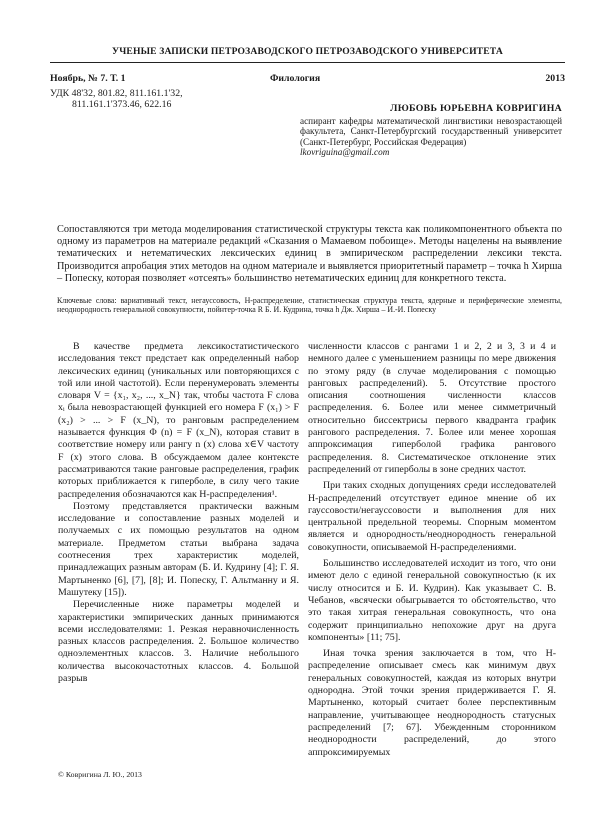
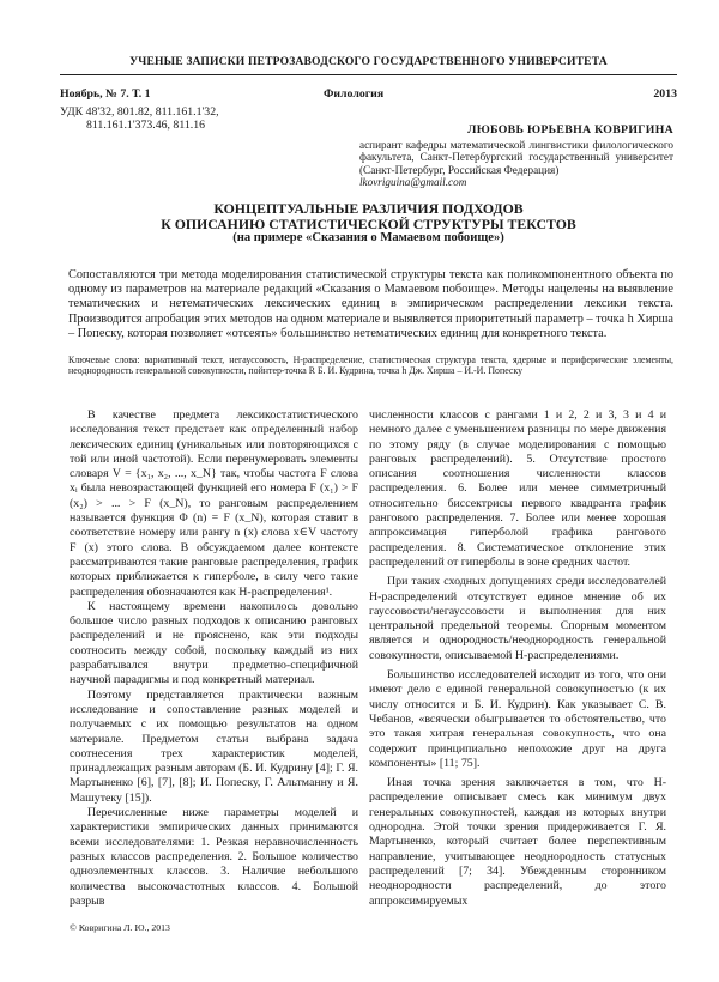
- УЧЕНЫЕ ЗАПИСКИ ПЕТРОЗАВОДСКОГО ПЕТРОЗАВОДСКОГО УНИВЕРСИТЕТА
+ УЧЕНЫЕ ЗАПИСКИ ПЕТРОЗАВОДСКОГО ГОСУДАРСТВЕННОГО УНИВЕРСИТЕТА
  Ноябрь, № 7. Т. 1
  Филология
  2013
  УДК 48'32, 801.82, 811.161.1'32,
- 811.161.1'373.46, 622.16
+ 811.161.1'373.46, 811.16
  ЛЮБОВЬ ЮРЬЕВНА КОВРИГИНА
- аспирант кафедры математической лингвистики невозрастающей факультета, Санкт-Петербургский государственный университет (Санкт-Петербург, Российская Федерация)
+ аспирант кафедры математической лингвистики филологического факультета, Санкт-Петербургский государственный университет (Санкт-Петербург, Российская Федерация)
  lkovriguina@gmail.com
+ КОНЦЕПТУАЛЬНЫЕ РАЗЛИЧИЯ ПОДХОДОВ
+ К ОПИСАНИЮ СТАТИСТИЧЕСКОЙ СТРУКТУРЫ ТЕКСТОВ
+ (на примере «Сказания о Мамаевом побоище»)
  Сопоставляются три метода моделирования статистической структуры текста как поликомпонентного объекта по одному из параметров на материале редакций «Сказания о Мамаевом побоище». Методы нацелены на выявление тематических и нетематических лексических единиц в эмпирическом распределении лексики текста. Производится апробация этих методов на одном материале и выявляется приоритетный параметр – точка h Хирша – Попеску, которая позволяет «отсеять» большинство нетематических единиц для конкретного текста.
  Ключевые слова: вариативный текст, негауссовость, H-распределение, статистическая структура текста, ядерные и периферические элементы, неоднородность генеральной совокупности, пойнтер-точка R Б. И. Кудрина, точка h Дж. Хирша – И.-И. Попеску
  В качестве предмета лексикостатистического исследования текст предстает как определенный набор лексических единиц (уникальных или повторяющихся с той или иной частотой). Если перенумеровать элементы словаря V = {x₁, x₂, ..., x_N} так, чтобы частота F слова xᵢ была невозрастающей функцией его номера F (x₁) > F (x₂) > ... > F (x_N), то ранговым распределением называется функция Φ (n) = F (x_N), которая ставит в соответствие номеру или рангу n (x) слова x∈V частоту F (x) этого слова. В обсуждаемом далее контексте рассматриваются такие ранговые распределения, график которых приближается к гиперболе, в силу чего такие распределения обозначаются как H-распределения¹.
+ К настоящему времени накопилось довольно большое число разных подходов к описанию ранговых распределений и не прояснено, как эти подходы соотносить между собой, поскольку каждый из них разрабатывался внутри предметно-специфичной научной парадигмы и под конкретный материал.
  Поэтому представляется практически важным исследование и сопоставление разных моделей и получаемых с их помощью результатов на одном материале. Предметом статьи выбрана задача соотнесения трех характеристик моделей, принадлежащих разным авторам (Б. И. Кудрину [4]; Г. Я. Мартыненко [6], [7], [8]; И. Попеску, Г. Альтманну и Я. Машутеку [15]).
  Перечисленные ниже параметры моделей и характеристики эмпирических данных принимаются всеми исследователями: 1. Резкая неравночисленность разных классов распределения. 2. Большое количество одноэлементных классов. 3. Наличие небольшого количества высокочастотных классов. 4. Большой разрыв
  численности классов с рангами 1 и 2, 2 и 3, 3 и 4 и немного далее с уменьшением разницы по мере движения по этому ряду (в случае моделирования с помощью ранговых распределений). 5. Отсутствие простого описания соотношения численности классов распределения. 6. Более или менее симметричный относительно биссектрисы первого квадранта график рангового распределения. 7. Более или менее хорошая аппроксимация гиперболой графика рангового распределения. 8. Систематическое отклонение этих распределений от гиперболы в зоне средних частот.
  При таких сходных допущениях среди исследователей H-распределений отсутствует единое мнение об их гауссовости/негауссовости и выполнения для них центральной предельной теоремы. Спорным моментом является и однородность/неоднородность генеральной совокупности, описываемой H-распределениями.
  Большинство исследователей исходит из того, что они имеют дело с единой генеральной совокупностью (к их числу относится и Б. И. Кудрин). Как указывает С. В. Чебанов, «всячески обыгрывается то обстоятельство, что это такая хитрая генеральная совокупность, что она содержит принципиально непохожие друг на друга компоненты» [11; 75].
- Иная точка зрения заключается в том, что H-распределение описывает смесь как минимум двух генеральных совокупностей, каждая из которых внутри однородна. Этой точки зрения придерживается Г. Я. Мартыненко, который считает более перспективным направление, учитывающее неоднородность статусных распределений [7; 67]. Убежденным сторонником неоднородности распределений, до этого аппроксимируемых
+ Иная точка зрения заключается в том, что H-распределение описывает смесь как минимум двух генеральных совокупностей, каждая из которых внутри однородна. Этой точки зрения придерживается Г. Я. Мартыненко, который считает более перспективным направление, учитывающее неоднородность статусных распределений [7; 34]. Убежденным сторонником неоднородности распределений, до этого аппроксимируемых
  © Ковригина Л. Ю., 2013
